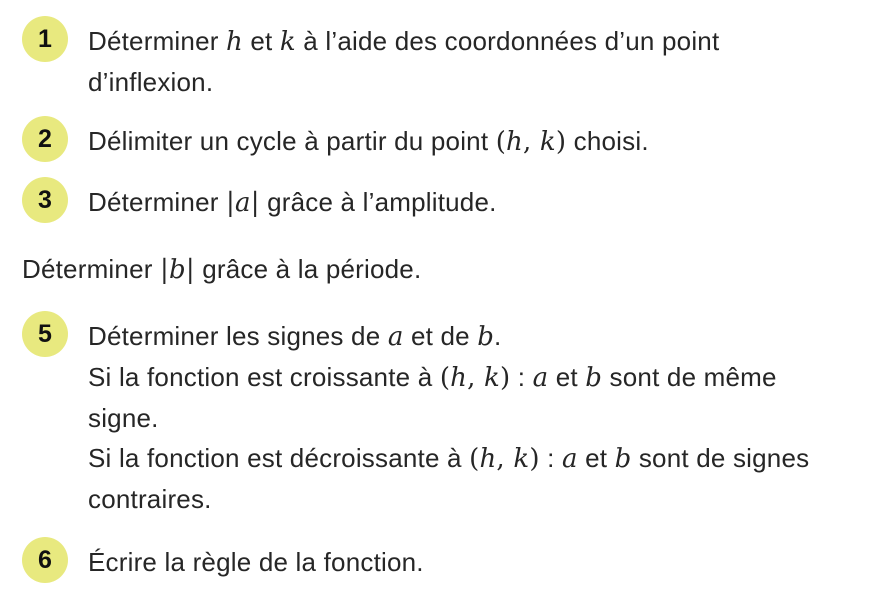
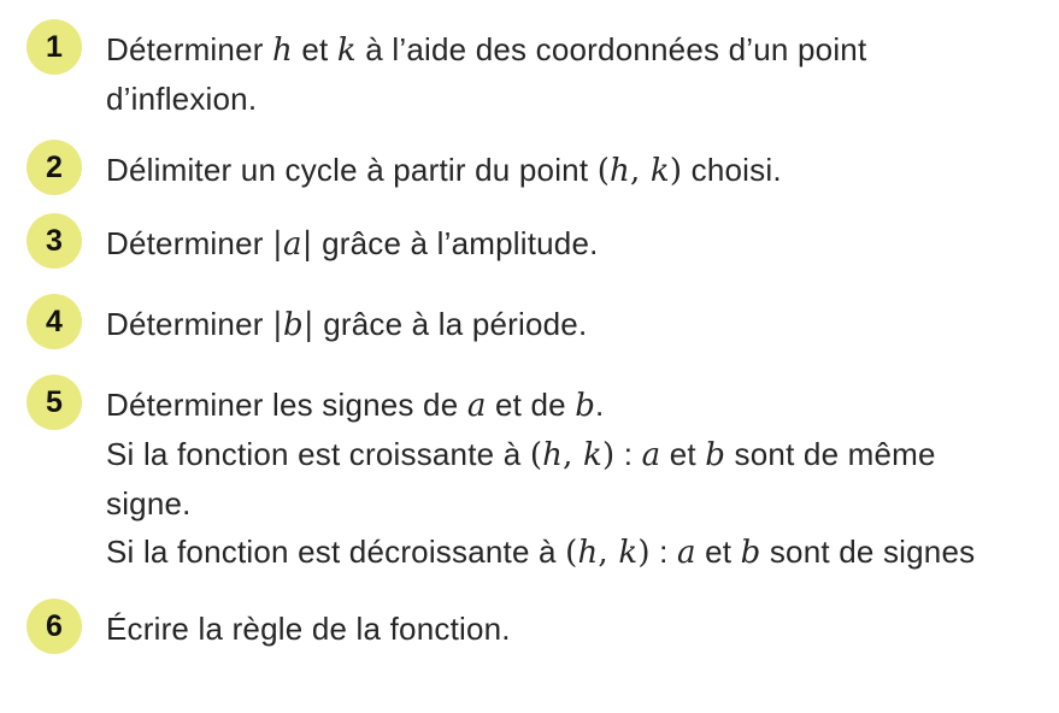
  1
  Déterminer h et k à l’aide des coordonnées d’un point
  d’inflexion.
  2
  Délimiter un cycle à partir du point (h, k) choisi.
  3
  Déterminer |a| grâce à l’amplitude.
+ 4
  Déterminer |b| grâce à la période.
  5
  Déterminer les signes de a et de b.
  Si la fonction est croissante à (h, k) : a et b sont de même
  signe.
  Si la fonction est décroissante à (h, k) : a et b sont de signes
- contraires.
  6
  Écrire la règle de la fonction.
